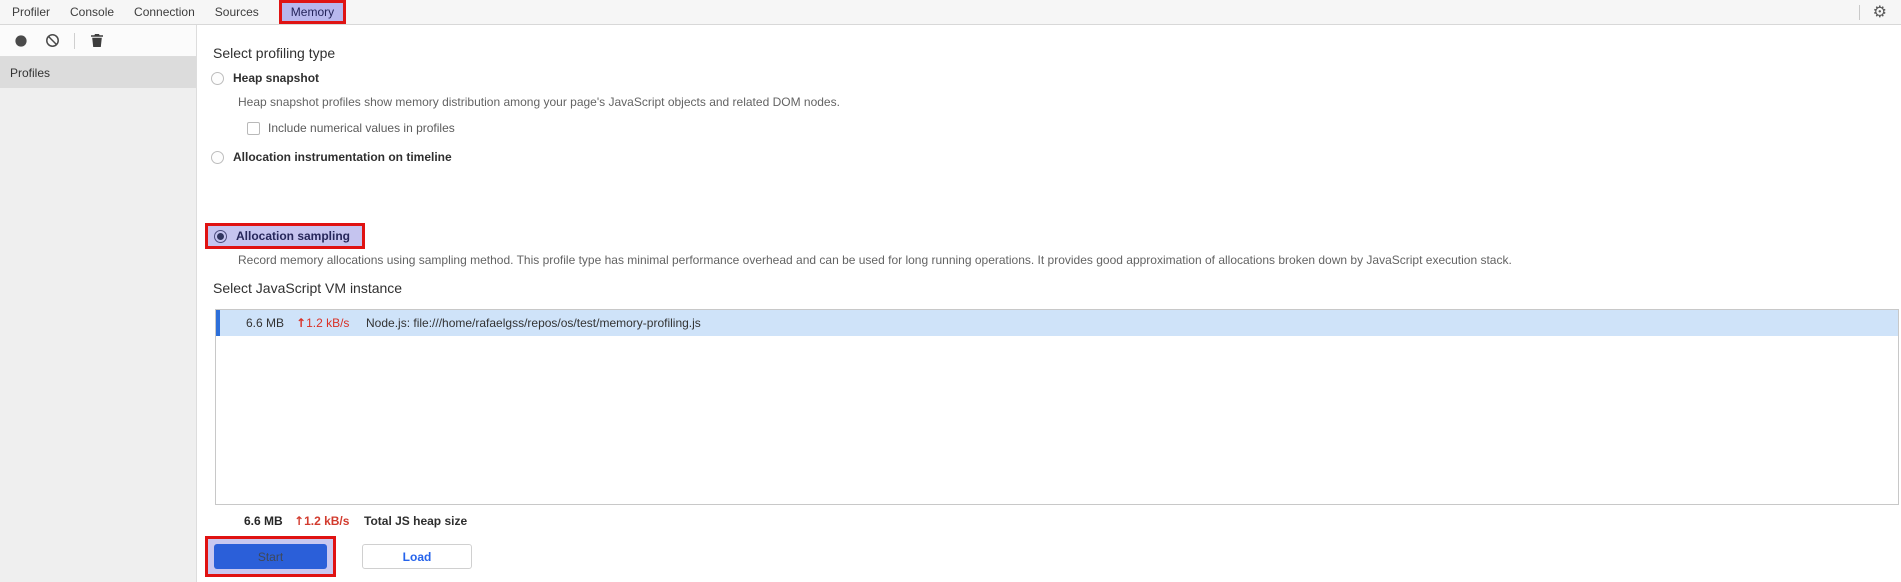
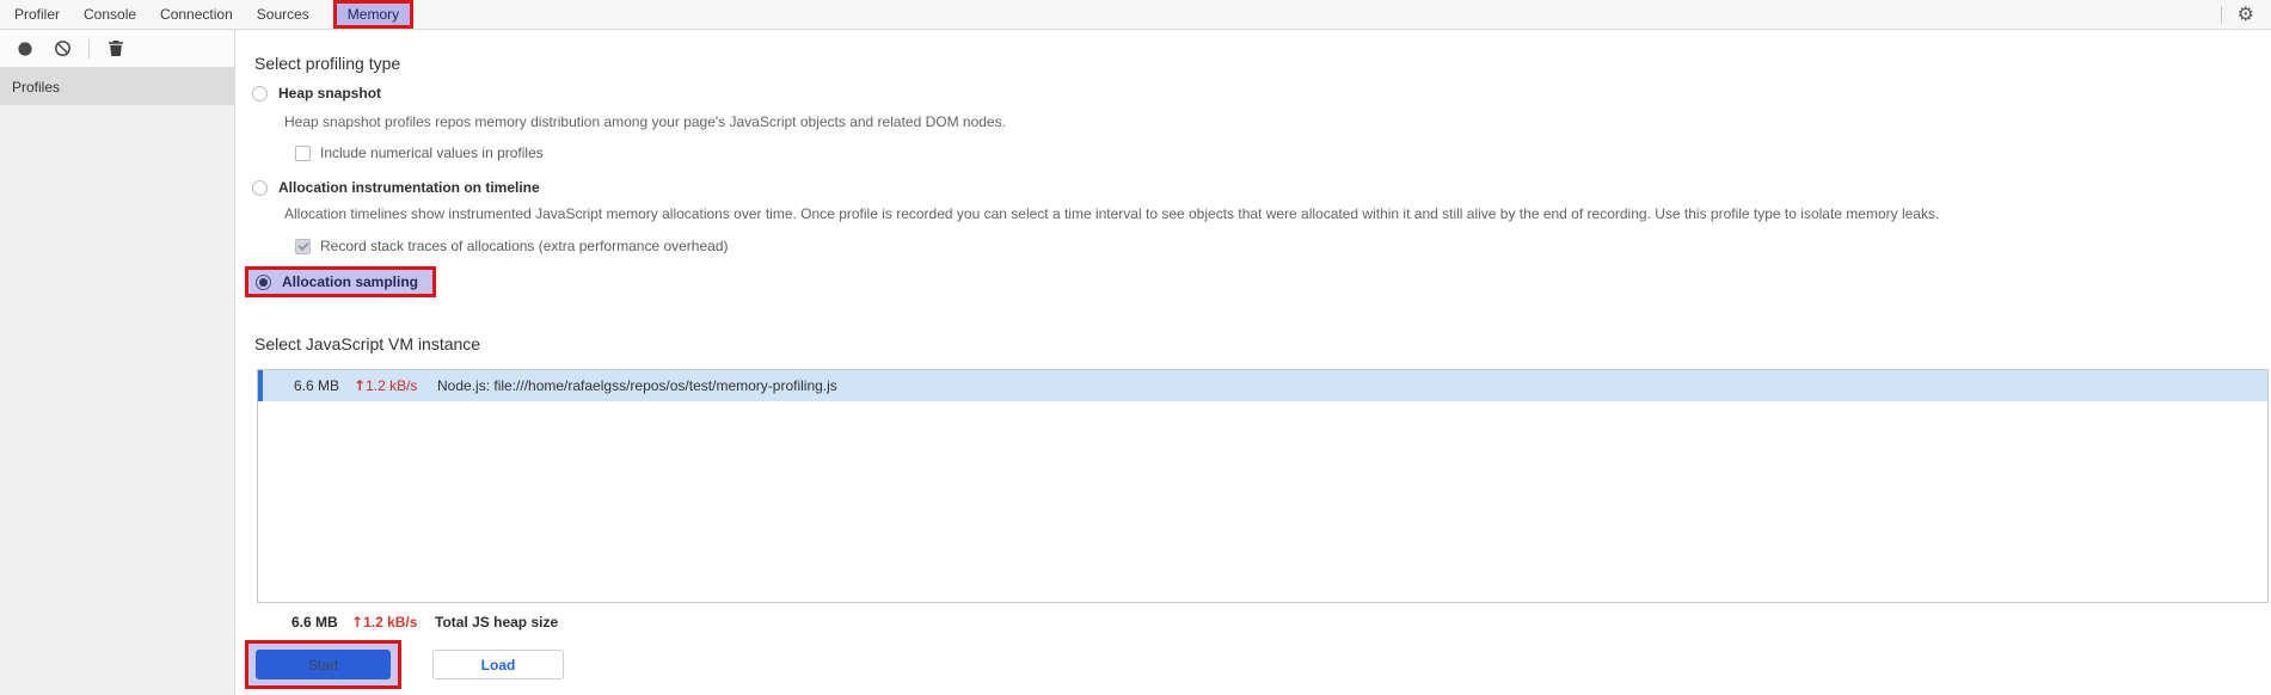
  Profiler
  Console
  Connection
  Sources
  Memory
  ⚙
  Profiles
  Select profiling type
  Heap snapshot
- Heap snapshot profiles show memory distribution among your page's JavaScript objects and related DOM nodes.
+ Heap snapshot profiles repos memory distribution among your page's JavaScript objects and related DOM nodes.
  Include numerical values in profiles
  Allocation instrumentation on timeline
+ Allocation timelines show instrumented JavaScript memory allocations over time. Once profile is recorded you can select a time interval to see objects that were allocated within it and still alive by the end of recording. Use this profile type to isolate memory leaks.
+ Record stack traces of allocations (extra performance overhead)
  Allocation sampling
- Record memory allocations using sampling method. This profile type has minimal performance overhead and can be used for long running operations. It provides good approximation of allocations broken down by JavaScript execution stack.
  Select JavaScript VM instance
  6.6 MB
  ↑1.2 kB/s
  Node.js: file:///home/rafaelgss/repos/os/test/memory-profiling.js
  6.6 MB
  ↑1.2 kB/s
  Total JS heap size
  Start
  Load
